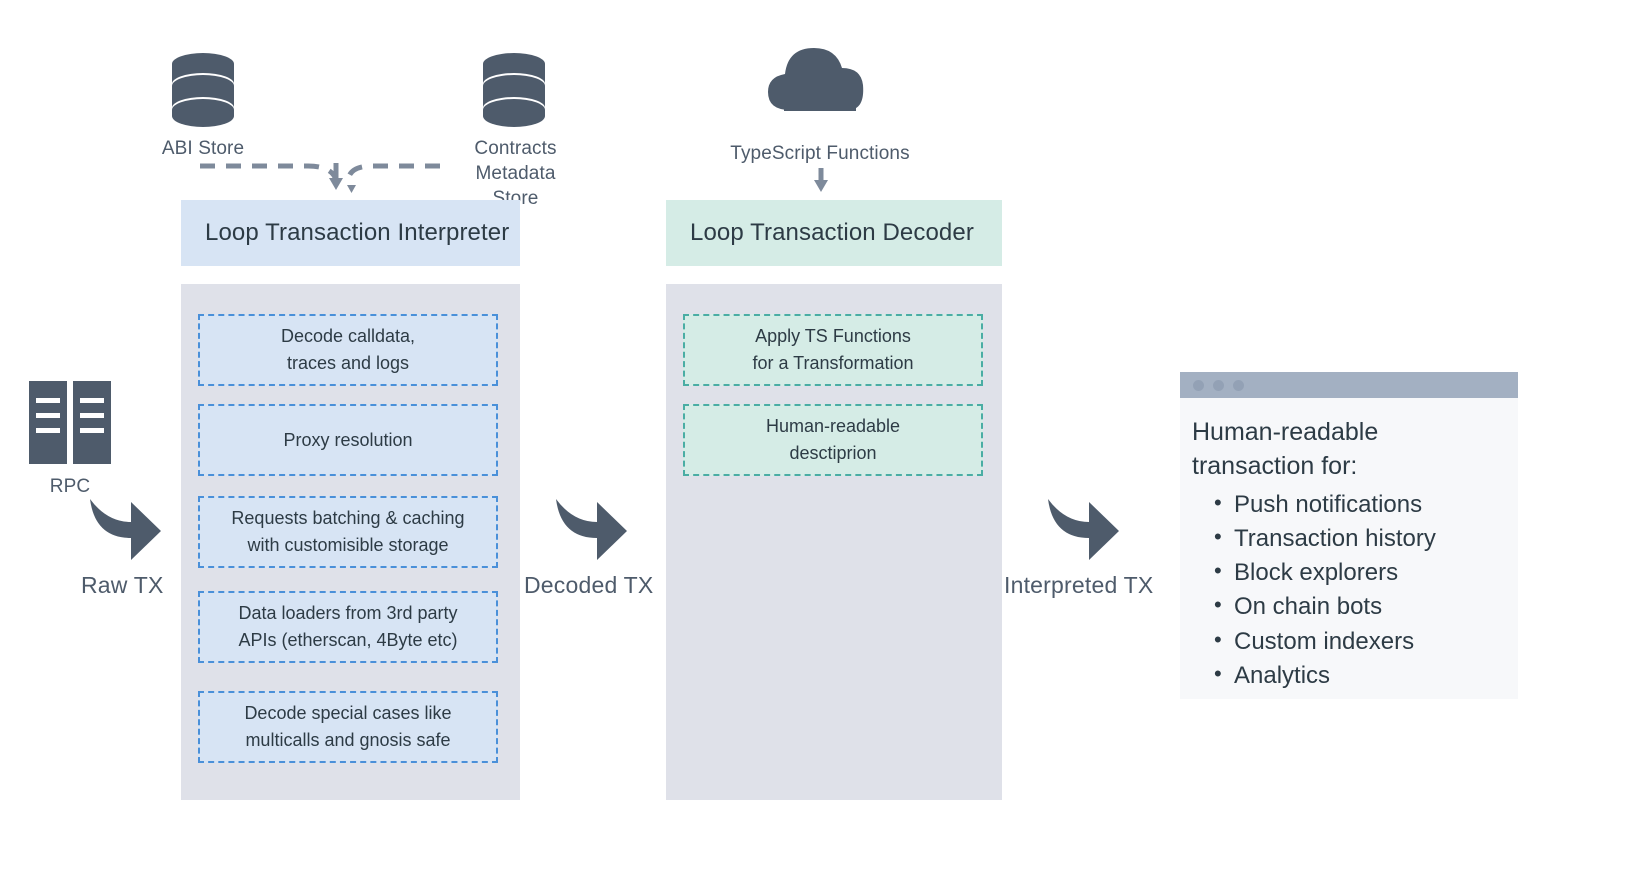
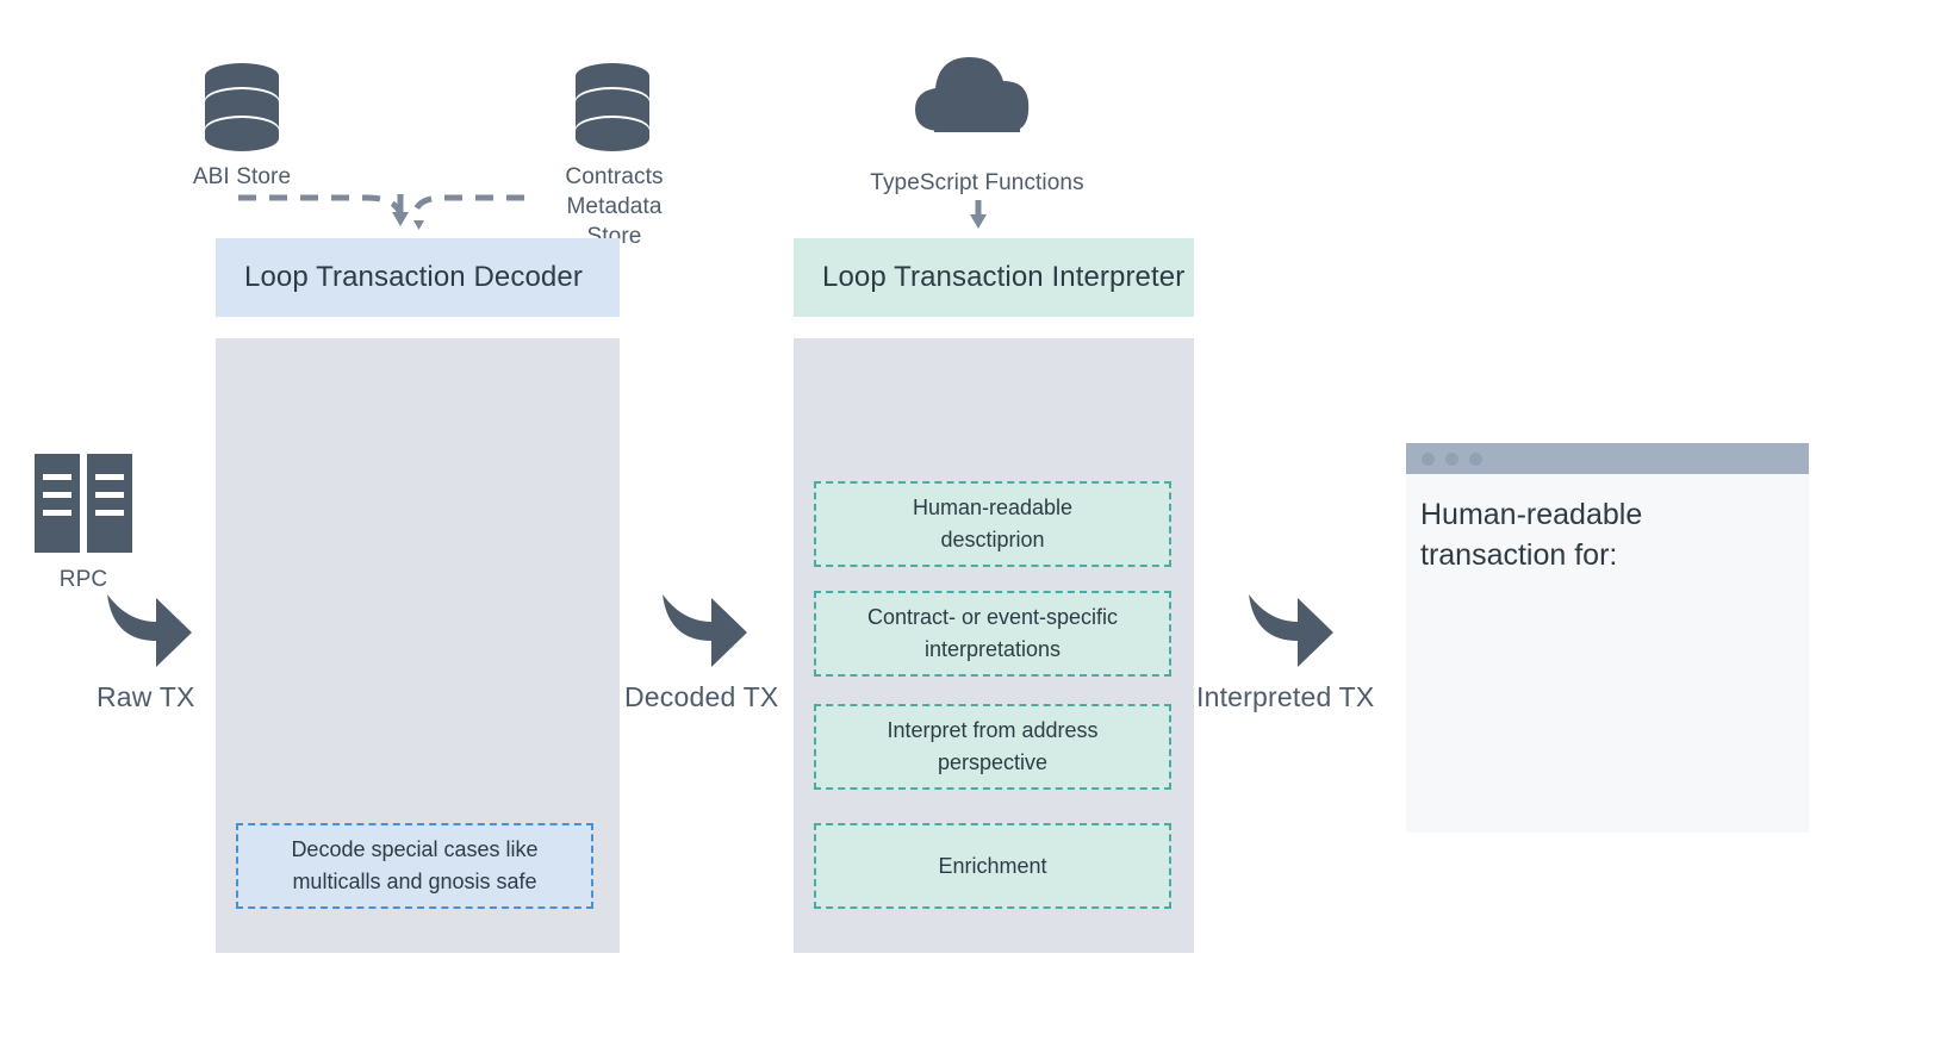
  ABI Store
  Contracts Metadata
  Store
  TypeScript Functions
  RPC
  Raw TX
- Loop Transaction Interpreter
+ Loop Transaction Decoder
- Decode calldata,
- traces and logs
- Proxy resolution
- Requests batching & caching
- with customisible storage
- Data loaders from 3rd party
- APIs (etherscan, 4Byte etc)
  Decode special cases like
  multicalls and gnosis safe
  Decoded TX
- Loop Transaction Decoder
+ Loop Transaction Interpreter
- Apply TS Functions
- for a Transformation
  Human-readable
  desctiprion
+ Contract- or event-specific
+ interpretations
+ Interpret from address
+ perspective
+ Enrichment
  Interpreted TX
  Human-readable transaction for:
- Push notifications
- Transaction history
- Block explorers
- On chain bots
- Custom indexers
- Analytics
